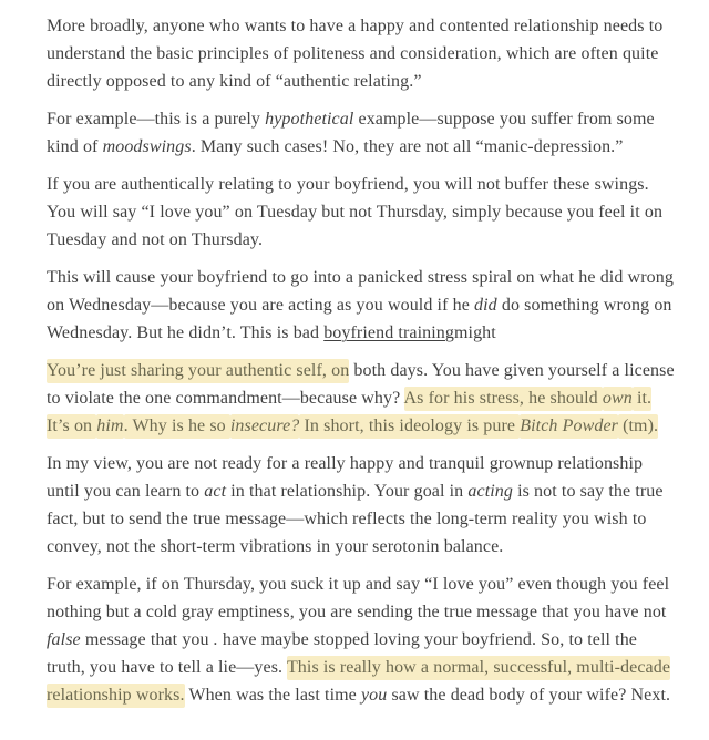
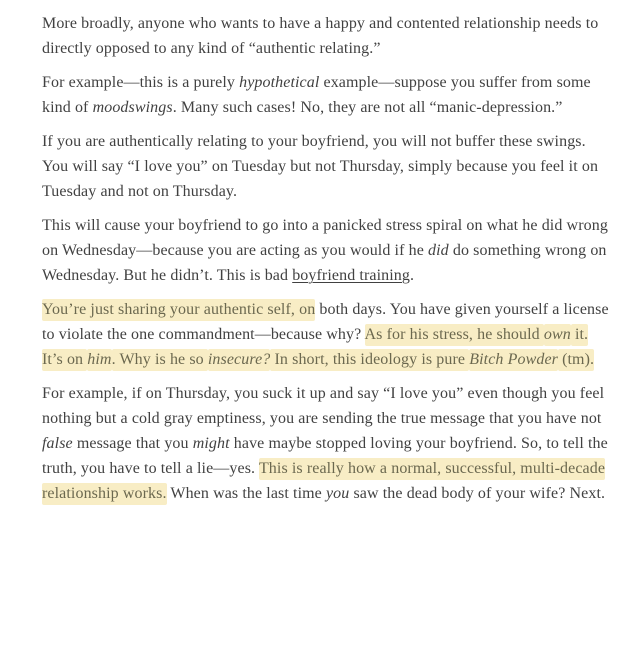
  More broadly, anyone who wants to have a happy and contented relationship needs to
- understand the basic principles of politeness and consideration, which are often quite
  directly opposed to any kind of “authentic relating.”
  For example—this is a purely hypothetical example—suppose you suffer from some
  kind of moodswings. Many such cases! No, they are not all “manic-depression.”
  If you are authentically relating to your boyfriend, you will not buffer these swings.
  You will say “I love you” on Tuesday but not Thursday, simply because you feel it on
  Tuesday and not on Thursday.
  This will cause your boyfriend to go into a panicked stress spiral on what he did wrong
  on Wednesday—because you are acting as you would if he did do something wrong on
- Wednesday. But he didn’t. This is bad boyfriend trainingmight
+ Wednesday. But he didn’t. This is bad boyfriend training.
  You’re just sharing your authentic self, on both days. You have given yourself a license
  to violate the one commandment—because why? As for his stress, he should own it.
  It’s on him. Why is he so insecure? In short, this ideology is pure Bitch Powder (tm).
- In my view, you are not ready for a really happy and tranquil grownup relationship
- until you can learn to act in that relationship. Your goal in acting is not to say the true
- fact, but to send the true message—which reflects the long-term reality you wish to
- convey, not the short-term vibrations in your serotonin balance.
  For example, if on Thursday, you suck it up and say “I love you” even though you feel
  nothing but a cold gray emptiness, you are sending the true message that you have not
- false message that you . have maybe stopped loving your boyfriend. So, to tell the
+ false message that you might have maybe stopped loving your boyfriend. So, to tell the
  truth, you have to tell a lie—yes. This is really how a normal, successful, multi-decade
  relationship works. When was the last time you saw the dead body of your wife? Next.
